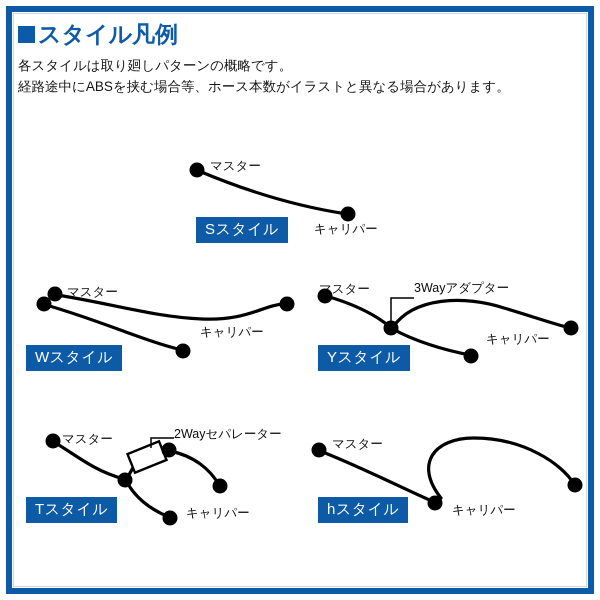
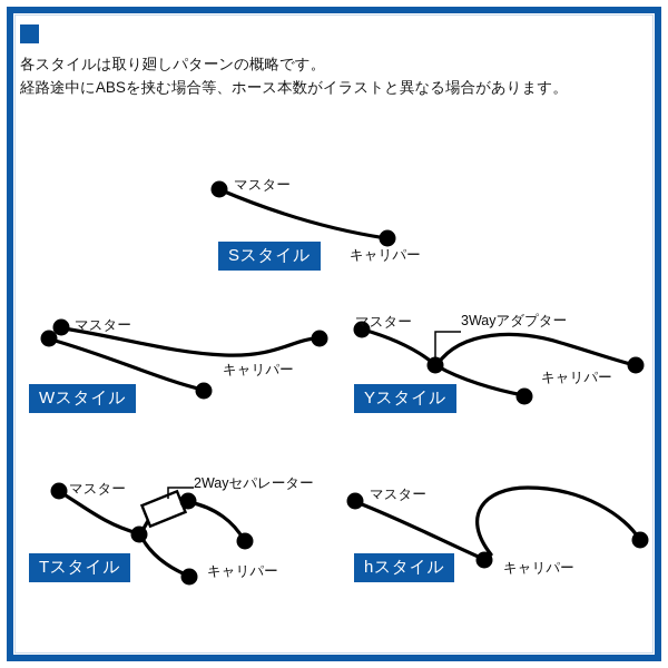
- スタイル凡例
  各スタイルは取り廻しパターンの概略です。
  経路途中にABSを挟む場合等、ホース本数がイラストと異なる場合があります。
  マスター
  キャリパー
  マスター
  キャリパー
  マスター
  3Wayアダプター
  キャリパー
  マスター
  2Wayセパレーター
  キャリパー
  マスター
  キャリパー
  Sスタイル
  Wスタイル
  Yスタイル
  Tスタイル
  hスタイル
